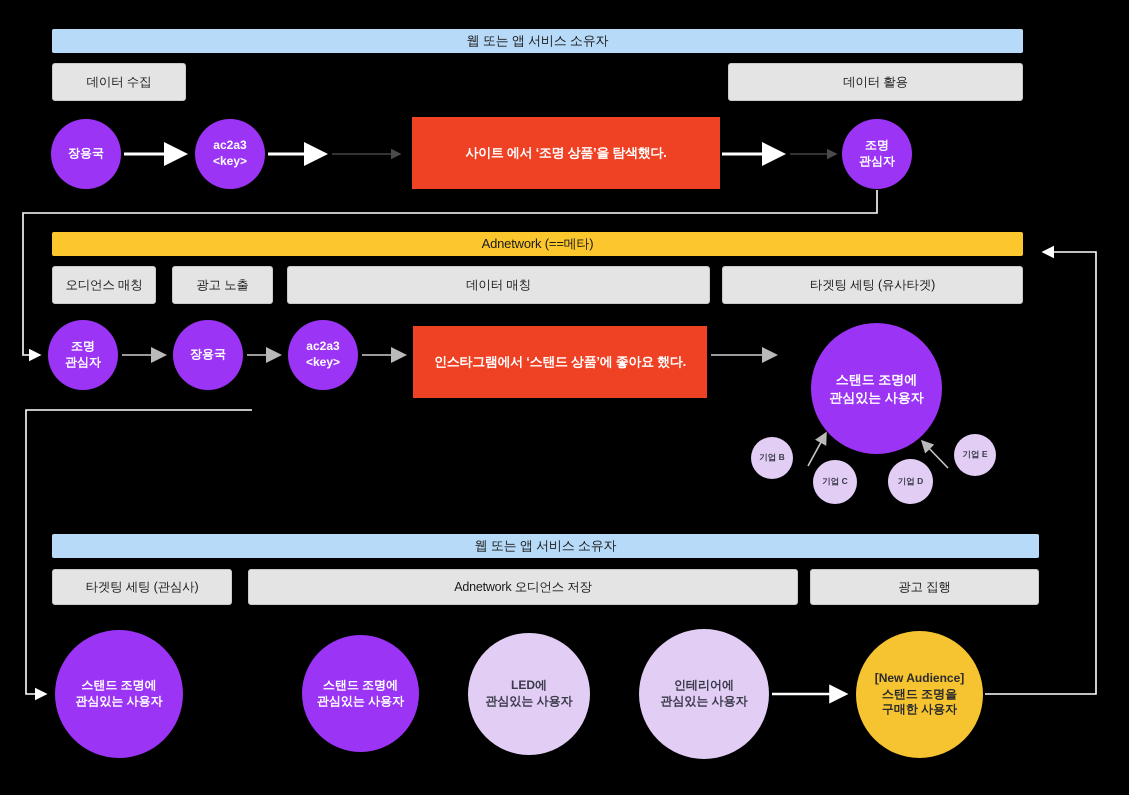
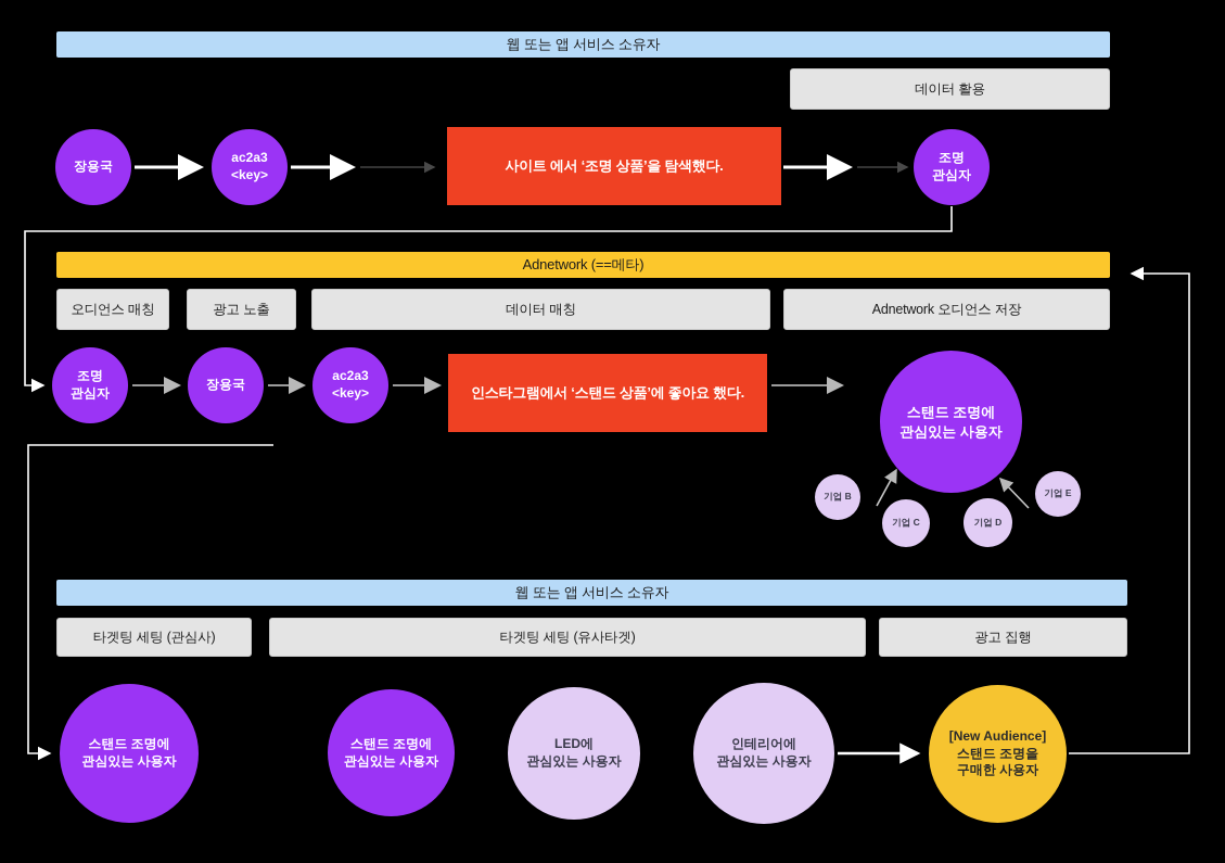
  웹 또는 앱 서비스 소유자
- 데이터 수집
  데이터 활용
  장용국
  ac2a3
  <key>
  사이트 에서 ‘조명 상품’을 탐색했다.
  조명
  관심자
  Adnetwork (==메타)
  오디언스 매칭
  광고 노출
  데이터 매칭
- 타겟팅 세팅 (유사타겟)
+ Adnetwork 오디언스 저장
  조명
  관심자
  장용국
  ac2a3
  <key>
  인스타그램에서 ‘스탠드 상품’에 좋아요 했다.
  스탠드 조명에
  관심있는 사용자
  기업 B
  기업 C
  기업 D
  기업 E
  웹 또는 앱 서비스 소유자
  타겟팅 세팅 (관심사)
- Adnetwork 오디언스 저장
+ 타겟팅 세팅 (유사타겟)
  광고 집행
  스탠드 조명에
  관심있는 사용자
  스탠드 조명에
  관심있는 사용자
  LED에
  관심있는 사용자
  인테리어에
  관심있는 사용자
  [New Audience]
  스탠드 조명을
  구매한 사용자
